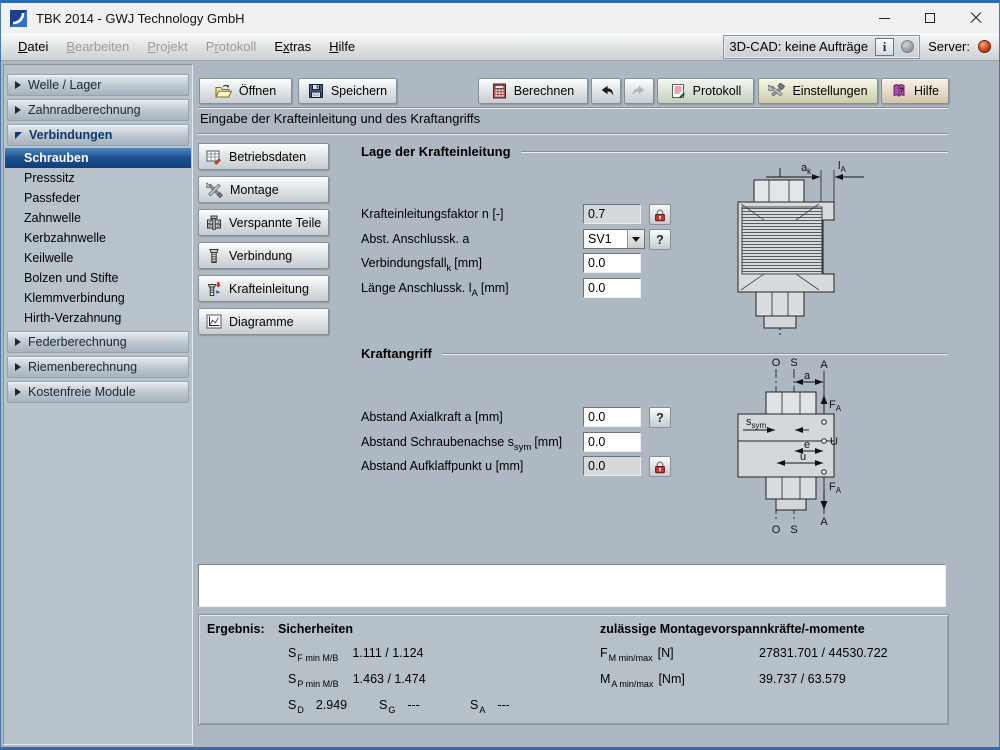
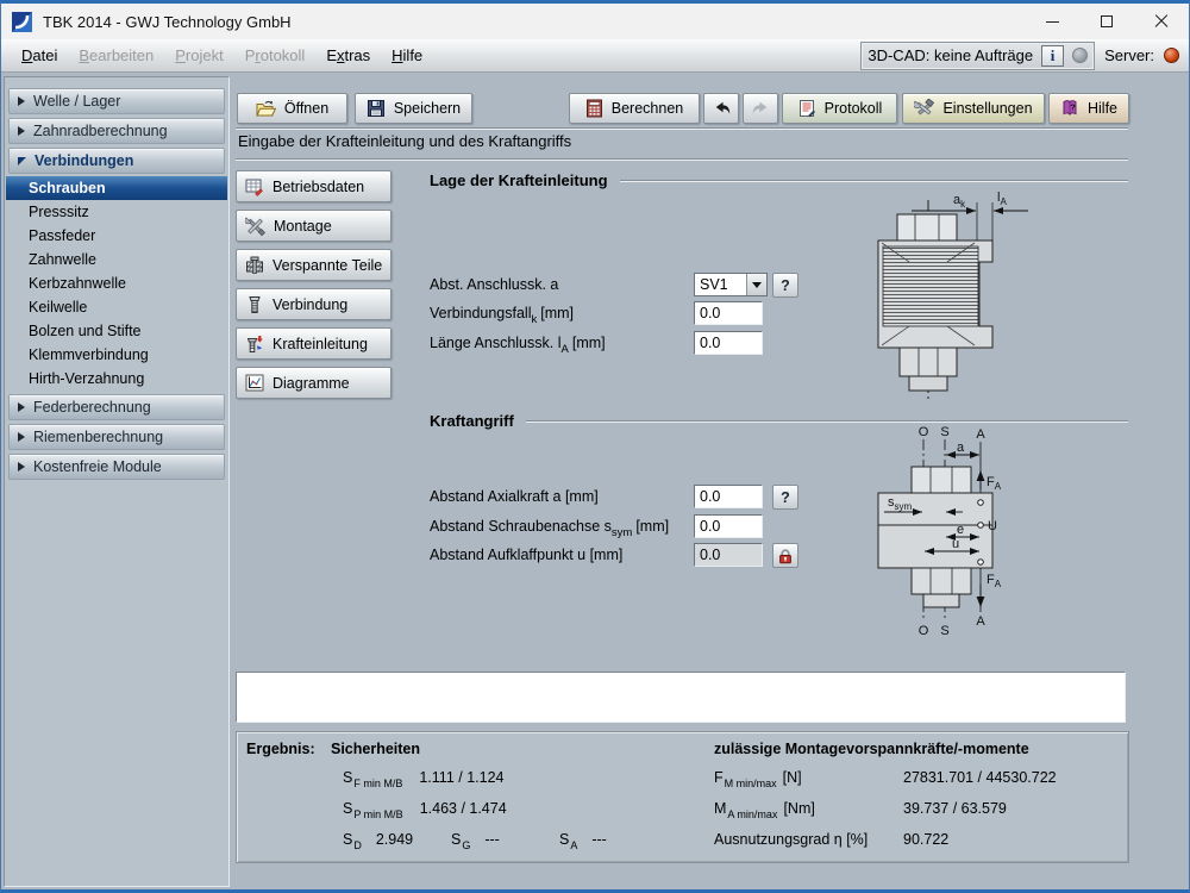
  TBK 2014 - GWJ Technology GmbH
  Datei
  Bearbeiten
  Projekt
  Protokoll
  Extras
  Hilfe
  3D-CAD: keine Aufträge
  i
  Server:
  Welle / Lager
  Zahnradberechnung
  Verbindungen
  Schrauben
  Presssitz
  Passfeder
  Zahnwelle
  Kerbzahnwelle
  Keilwelle
  Bolzen und Stifte
  Klemmverbindung
  Hirth-Verzahnung
  Federberechnung
  Riemenberechnung
  Kostenfreie Module
  Öffnen
  Speichern
  Berechnen
  Protokoll
  Einstellungen
  ?
  Hilfe
  Eingabe der Krafteinleitung und des Kraftangriffs
  Betriebsdaten
  Montage
  Verspannte Teile
  Verbindung
  Krafteinleitung
  Diagramme
  Lage der Krafteinleitung
- Krafteinleitungsfaktor n [-]
- 0.7
  Abst. Anschlussk. a
  SV1
  ?
  Verbindungsfallk[mm]
  0.0
  Länge Anschlussk. lA[mm]
  0.0
  ak
  lA
  Kraftangriff
  Abstand Axialkraft a [mm]
  0.0
  ?
  Abstand Schraubenachse ssym[mm]
  0.0
  Abstand Aufklaffpunkt u [mm]
  0.0
  O
  S
  A
  a
  FA
  ssym
  U
  e
  u
  FA
  A
  O
  S
  Ergebnis:
  Sicherheiten
  SF min M/B1.111 / 1.124
  SP min M/B1.463 / 1.474
  SD2.949
  SG---
  SA---
  zulässige Montagevorspannkräfte/-momente
  FM min/max[N]
  27831.701 / 44530.722
  MA min/max[Nm]
  39.737 / 63.579
+ Ausnutzungsgrad η [%]
+ 90.722
